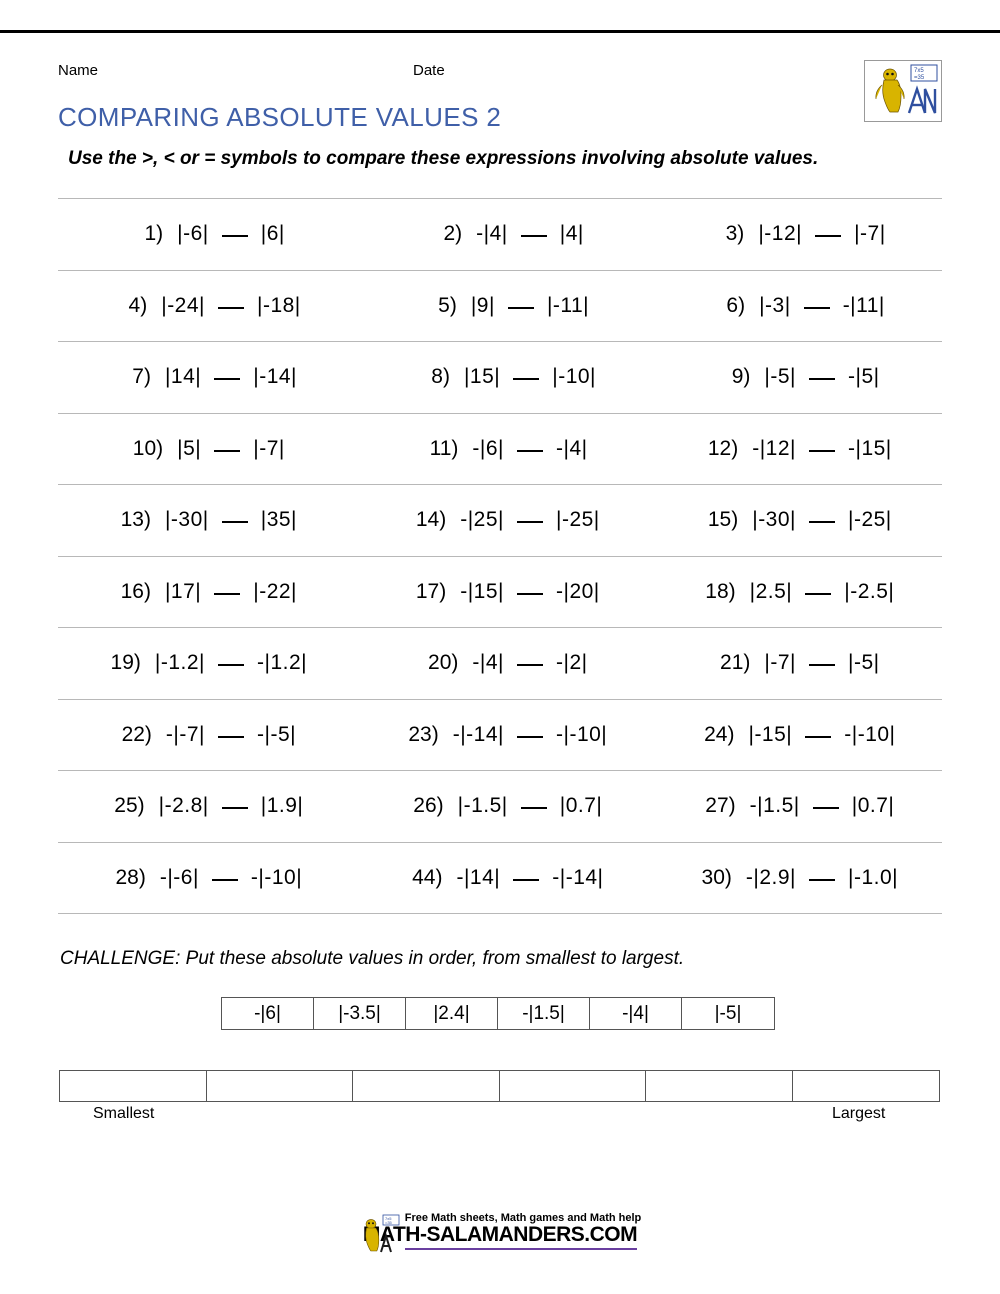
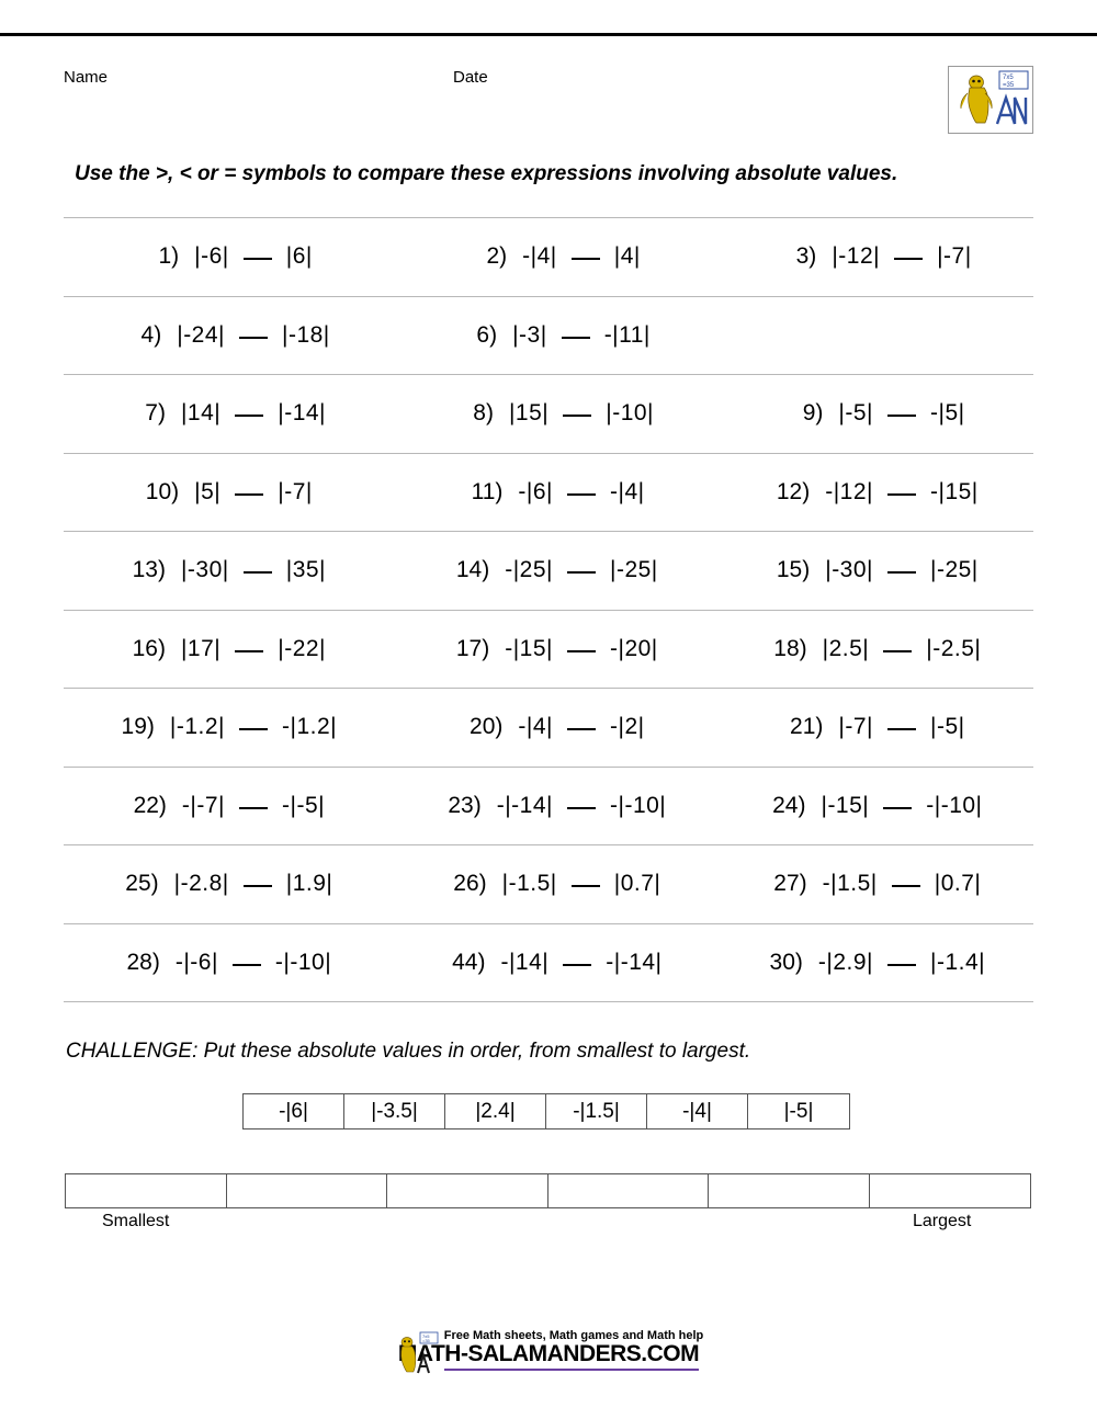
  Name
  Date
- COMPARING ABSOLUTE VALUES 2
  Use the >, < or = symbols to compare these expressions involving absolute values.
  1)
  |-6|
  |6|
  2)
  -|4|
  |4|
  3)
  |-12|
  |-7|
  4)
  |-24|
  |-18|
- 5)
- |9|
- |-11|
  6)
  |-3|
  -|11|
  7)
  |14|
  |-14|
  8)
  |15|
  |-10|
  9)
  |-5|
  -|5|
  10)
  |5|
  |-7|
  11)
  -|6|
  -|4|
  12)
  -|12|
  -|15|
  13)
  |-30|
  |35|
  14)
  -|25|
  |-25|
  15)
  |-30|
  |-25|
  16)
  |17|
  |-22|
  17)
  -|15|
  -|20|
  18)
  |2.5|
  |-2.5|
  19)
  |-1.2|
  -|1.2|
  20)
  -|4|
  -|2|
  21)
  |-7|
  |-5|
  22)
  -|-7|
  -|-5|
  23)
  -|-14|
  -|-10|
  24)
  |-15|
  -|-10|
  25)
  |-2.8|
  |1.9|
  26)
  |-1.5|
  |0.7|
  27)
  -|1.5|
  |0.7|
  28)
  -|-6|
  -|-10|
  44)
  -|14|
  -|-14|
  30)
  -|2.9|
- |-1.0|
+ |-1.4|
  CHALLENGE: Put these absolute values in order, from smallest to largest.
  -|6|
  |-3.5|
  |2.4|
  -|1.5|
  -|4|
  |-5|
  Smallest
  Largest
  Free Math sheets, Math games and Math help
  ATH-SALAMANDERS.COM
